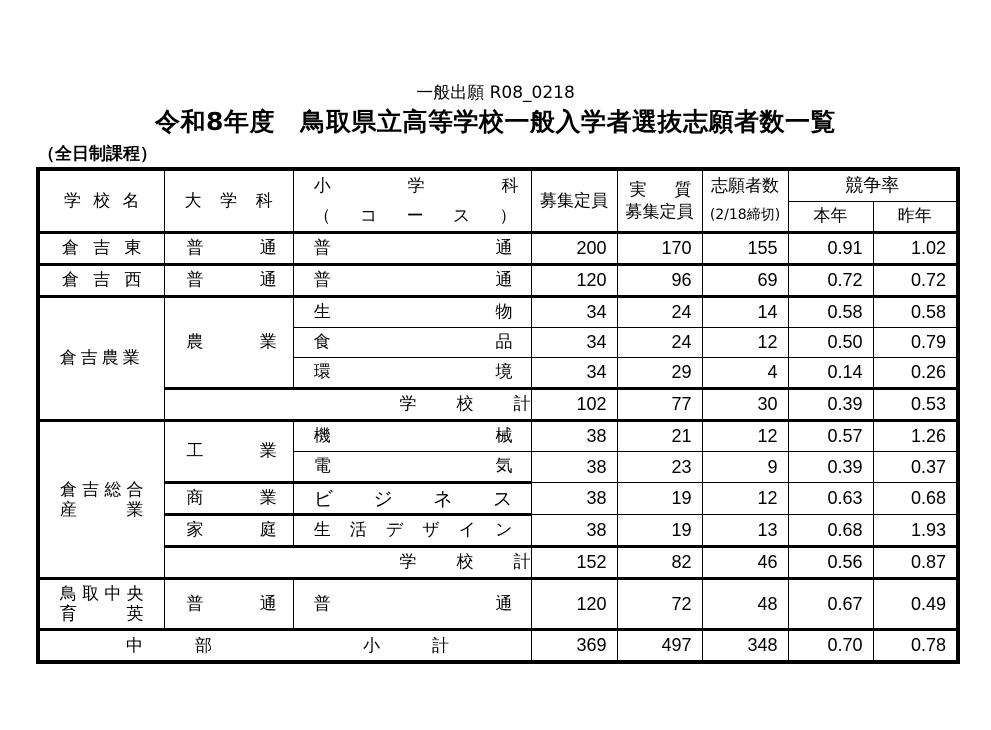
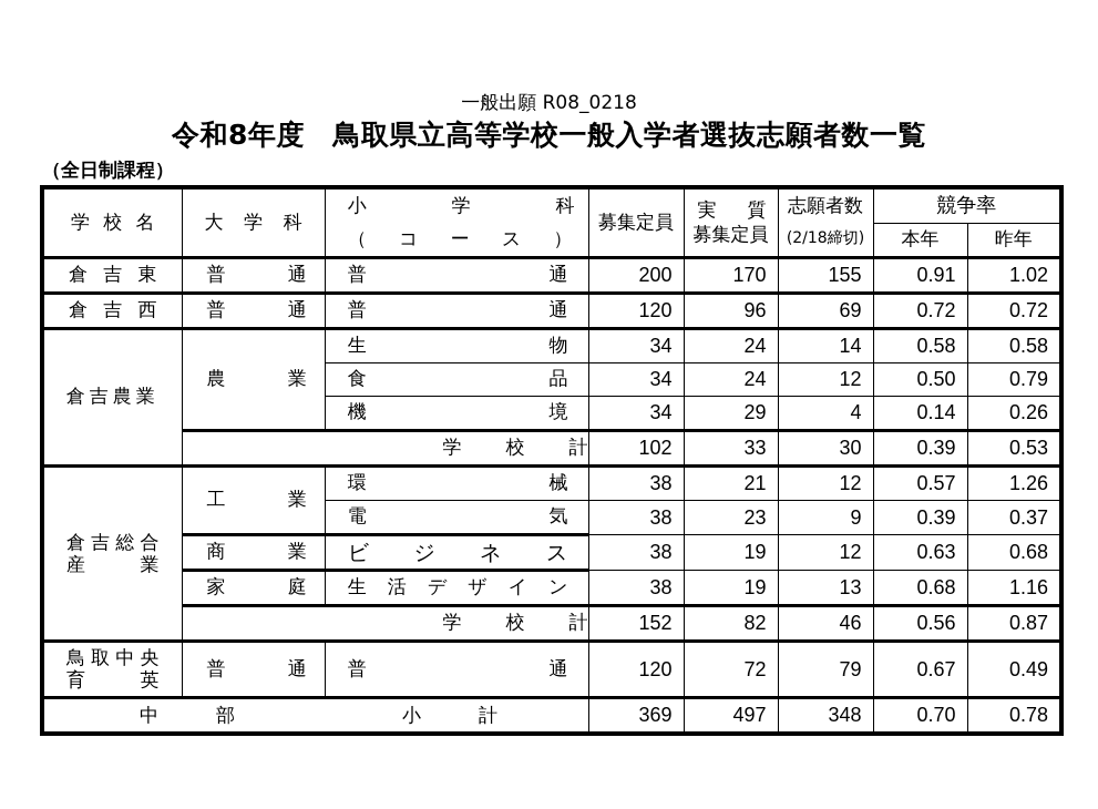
  一般出願 R08_0218
  令和8年度 鳥取県立高等学校一般入学者選抜志願者数一覧
  （全日制課程）
  学 校 名	大 学 科	小 学 科	募集定員	実 質 募集定員	志願者数	競争率
  （ コ ー ス ）	(2/18締切)	本年	昨年
  倉 吉 東	普 通	普 通	200	170	155	0.91	1.02
  倉 吉 西	普 通	普 通	120	96	69	0.72	0.72
  倉吉農業	農 業	生 物	34	24	14	0.58	0.58
  食 品	34	24	12	0.50	0.79
- 環 境	34	29	4	0.14	0.26
+ 機 境	34	29	4	0.14	0.26
- 学 校 計	102	77	30	0.39	0.53
+ 学 校 計	102	33	30	0.39	0.53
- 倉 吉 総 合 産 業	工 業	機 械	38	21	12	0.57	1.26
+ 倉 吉 総 合 産 業	工 業	環 械	38	21	12	0.57	1.26
  電 気	38	23	9	0.39	0.37
  商 業	ビ ジ ネ ス	38	19	12	0.63	0.68
- 家 庭	生 活 デ ザ イ ン	38	19	13	0.68	1.93
+ 家 庭	生 活 デ ザ イ ン	38	19	13	0.68	1.16
  学 校 計	152	82	46	0.56	0.87
- 鳥 取 中 央 育 英	普 通	普 通	120	72	48	0.67	0.49
+ 鳥 取 中 央 育 英	普 通	普 通	120	72	79	0.67	0.49
  中 部 小 計	369	497	348	0.70	0.78
